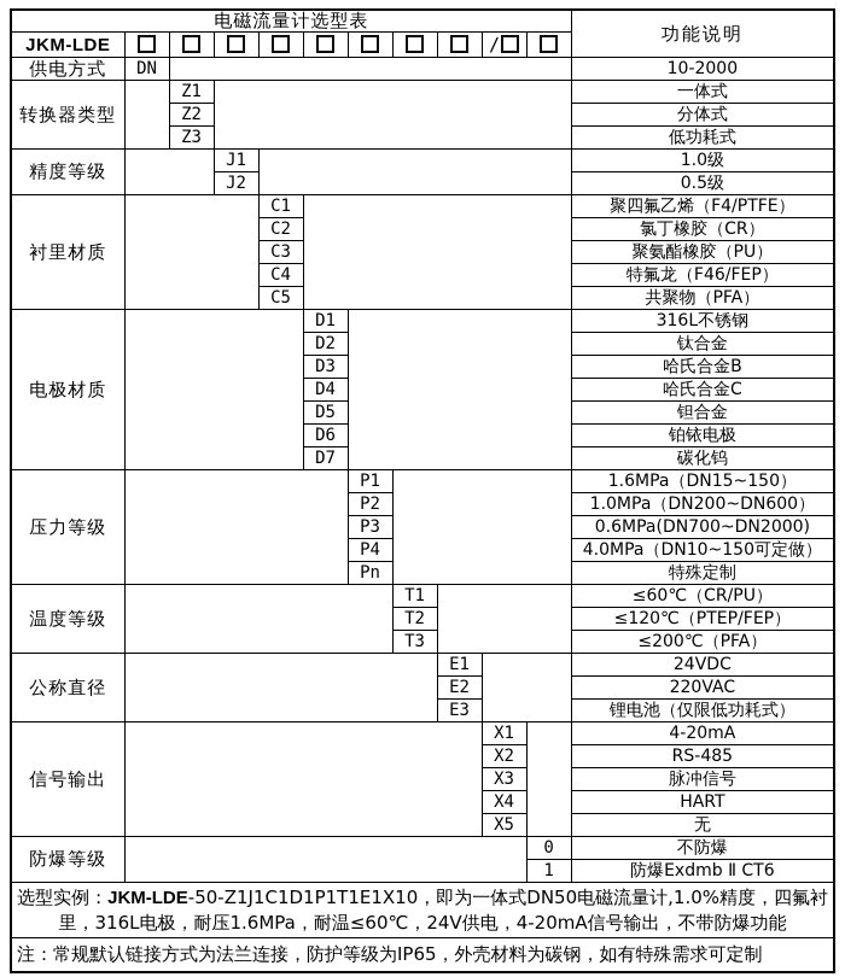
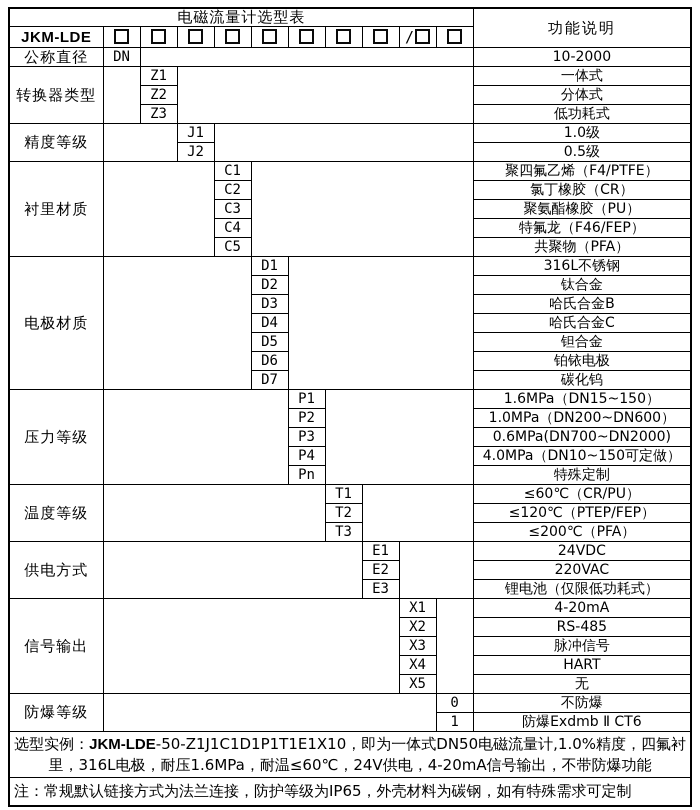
  电磁流量计选型表	功能说明
  JKM-LDE									/
- 供电方式	DN		10-2000
+ 公称直径	DN		10-2000
  转换器类型		Z1		一体式
  Z2	分体式
  Z3	低功耗式
  精度等级		J1		1.0级
  J2	0.5级
  衬里材质		C1		聚四氟乙烯（F4/PTFE）
  C2	氯丁橡胶（CR）
  C3	聚氨酯橡胶（PU）
  C4	特氟龙（F46/FEP）
  C5	共聚物（PFA）
  电极材质		D1		316L不锈钢
  D2	钛合金
  D3	哈氏合金B
  D4	哈氏合金C
  D5	钽合金
  D6	铂铱电极
  D7	碳化钨
  压力等级		P1		1.6MPa（DN15~150）
  P2	1.0MPa（DN200~DN600）
  P3	0.6MPa(DN700~DN2000)
  P4	4.0MPa（DN10~150可定做）
  Pn	特殊定制
  温度等级		T1		≤60℃（CR/PU）
  T2	≤120℃（PTEP/FEP）
  T3	≤200℃（PFA）
- 公称直径		E1		24VDC
+ 供电方式		E1		24VDC
  E2	220VAC
  E3	锂电池（仅限低功耗式）
  信号输出		X1		4-20mA
  X2	RS-485
  X3	脉冲信号
  X4	HART
  X5	无
  防爆等级		0	不防爆
  1	防爆Exdmb Ⅱ CT6
  选型实例：JKM-LDE-50-Z1J1C1D1P1T1E1X10，即为一体式DN50电磁流量计,1.0%精度，四氟衬里，316L电极，耐压1.6MPa，耐温≤60℃，24V供电，4-20mA信号输出，不带防爆功能
  注：常规默认链接方式为法兰连接，防护等级为IP65，外壳材料为碳钢，如有特殊需求可定制
